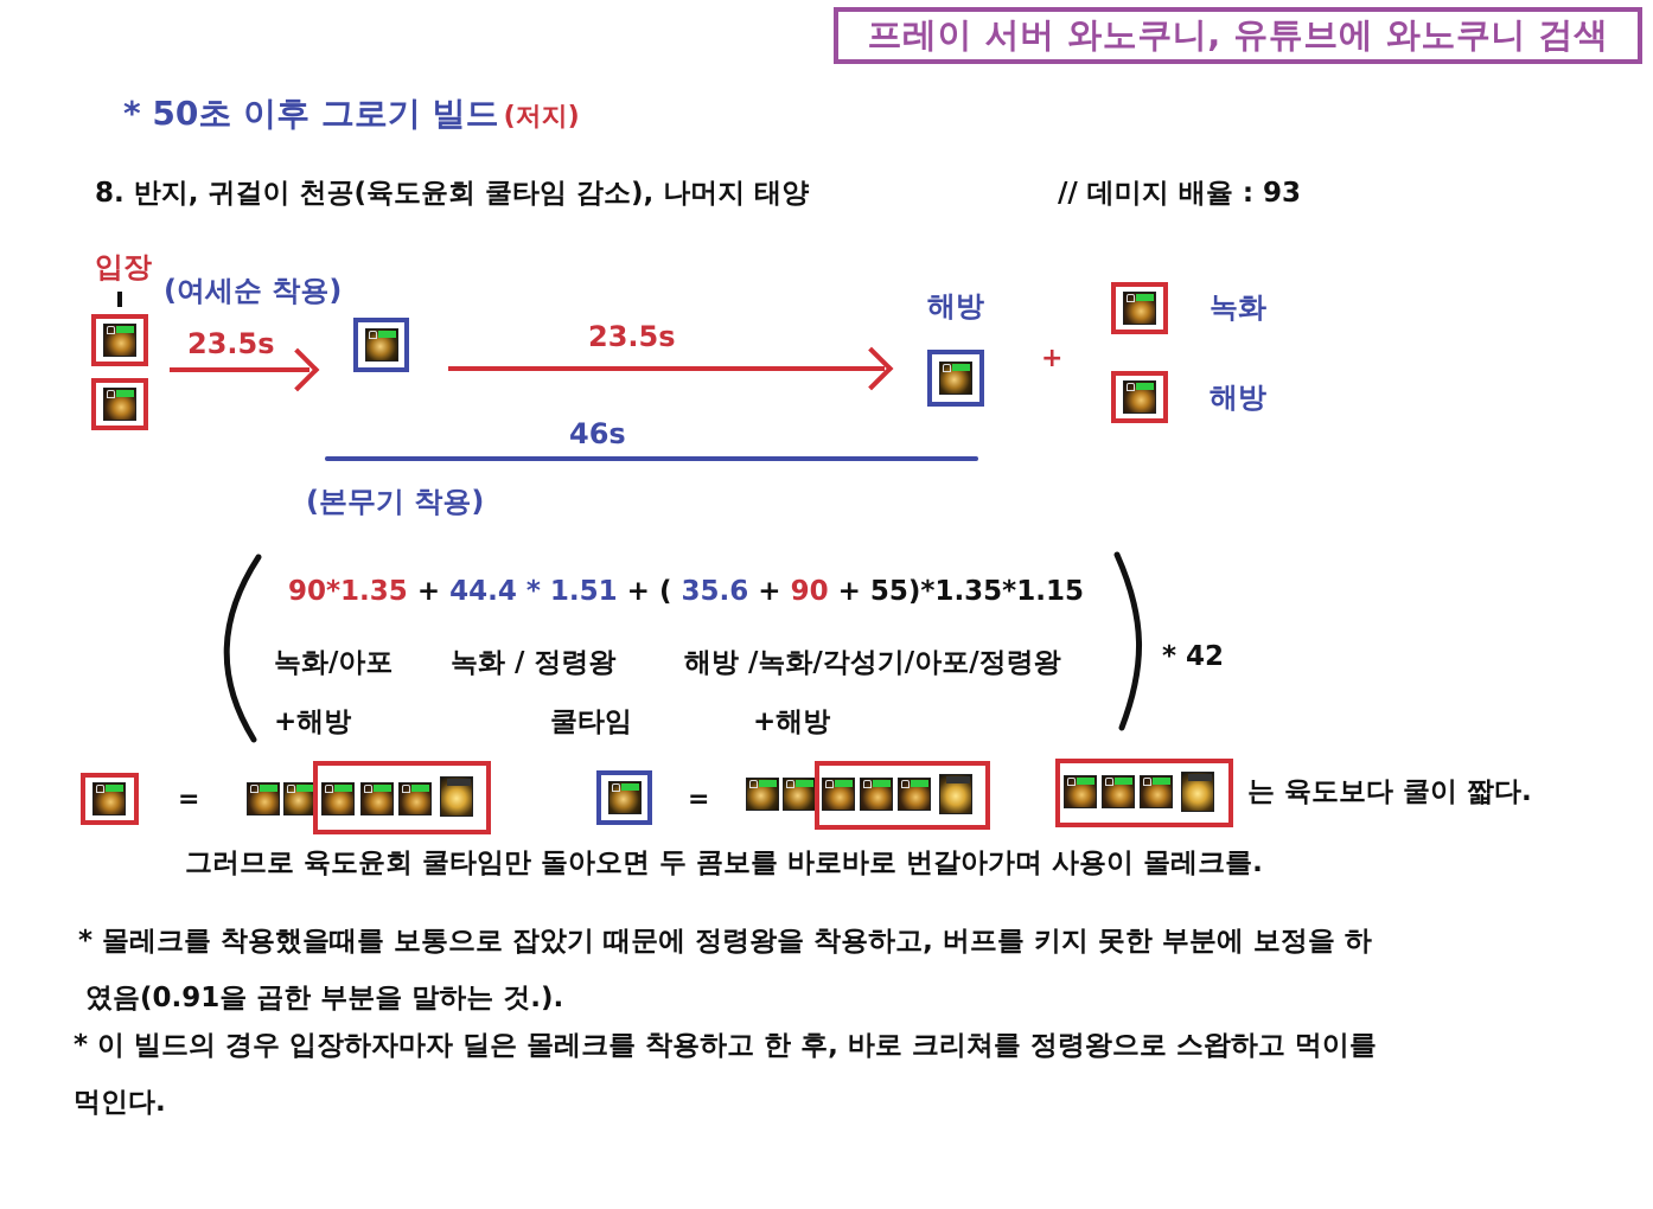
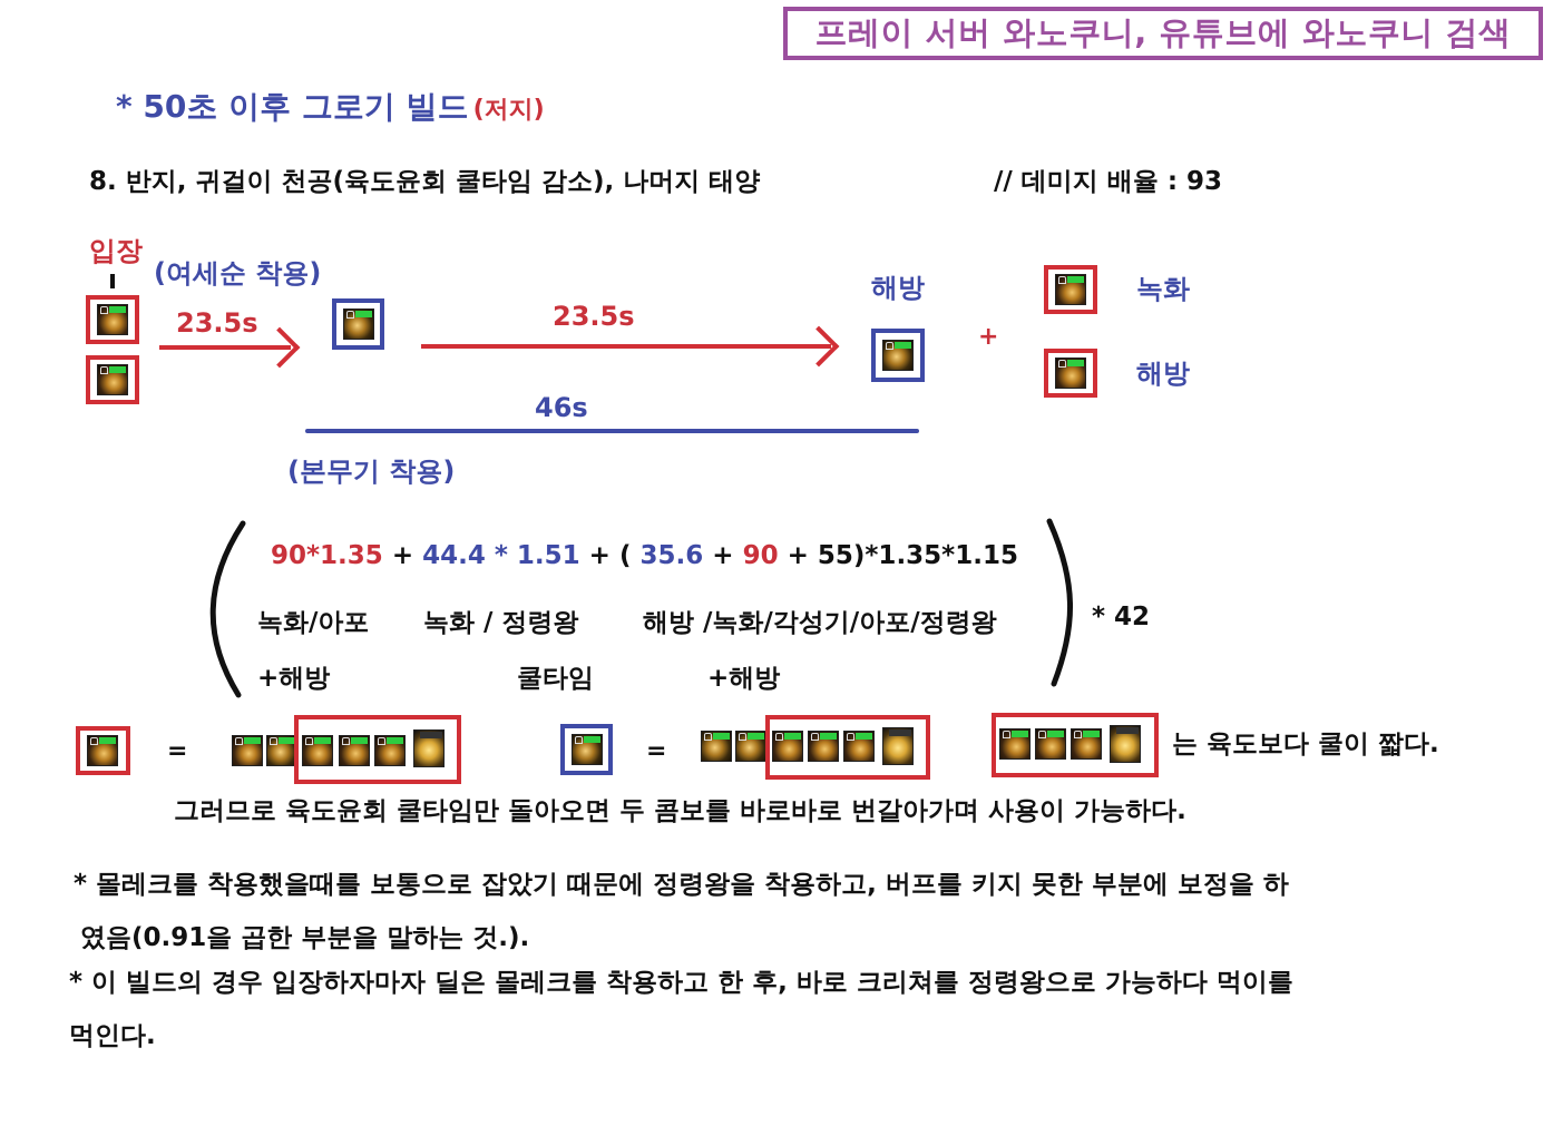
  프레이 서버 와노쿠니, 유튜브에 와노쿠니 검색
  * 50초 이후 그로기 빌드 (저지)
  8. 반지, 귀걸이 천공(육도윤회 쿨타임 감소), 나머지 태양
  // 데미지 배율 : 93
  입장
  (여세순 착용)
  23.5s
  23.5s
  해방
  46s
  (본무기 착용)
  +
  녹화
  해방
  90*1.35 + 44.4 * 1.51 + ( 35.6 + 90 + 55)*1.35*1.15
  녹화/아포
  녹화 / 정령왕
  해방 /녹화/각성기/아포/정령왕
  * 42
  +해방
  쿨타임
  +해방
  =
  =
  는 육도보다 쿨이 짧다.
- 그러므로 육도윤회 쿨타임만 돌아오면 두 콤보를 바로바로 번갈아가며 사용이 몰레크를.
+ 그러므로 육도윤회 쿨타임만 돌아오면 두 콤보를 바로바로 번갈아가며 사용이 가능하다.
  * 몰레크를 착용했을때를 보통으로 잡았기 때문에 정령왕을 착용하고, 버프를 키지 못한 부분에 보정을 하
  였음(0.91을 곱한 부분을 말하는 것.).
- * 이 빌드의 경우 입장하자마자 딜은 몰레크를 착용하고 한 후, 바로 크리쳐를 정령왕으로 스왑하고 먹이를
+ * 이 빌드의 경우 입장하자마자 딜은 몰레크를 착용하고 한 후, 바로 크리쳐를 정령왕으로 가능하다 먹이를
  먹인다.
